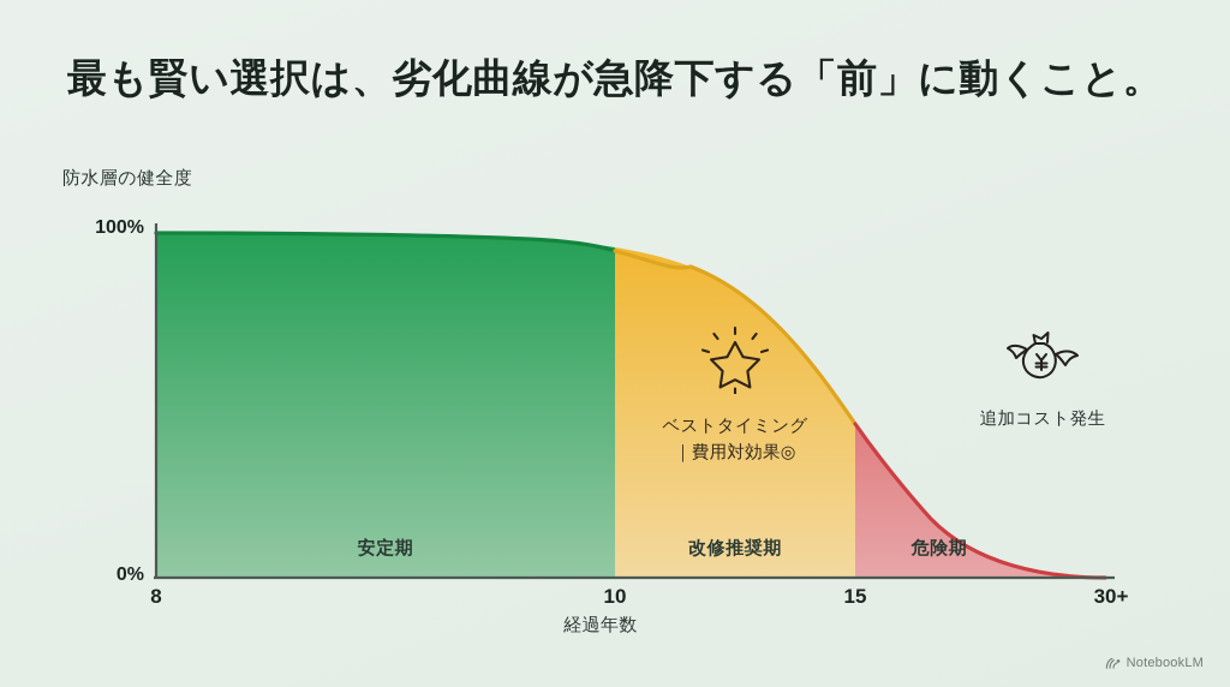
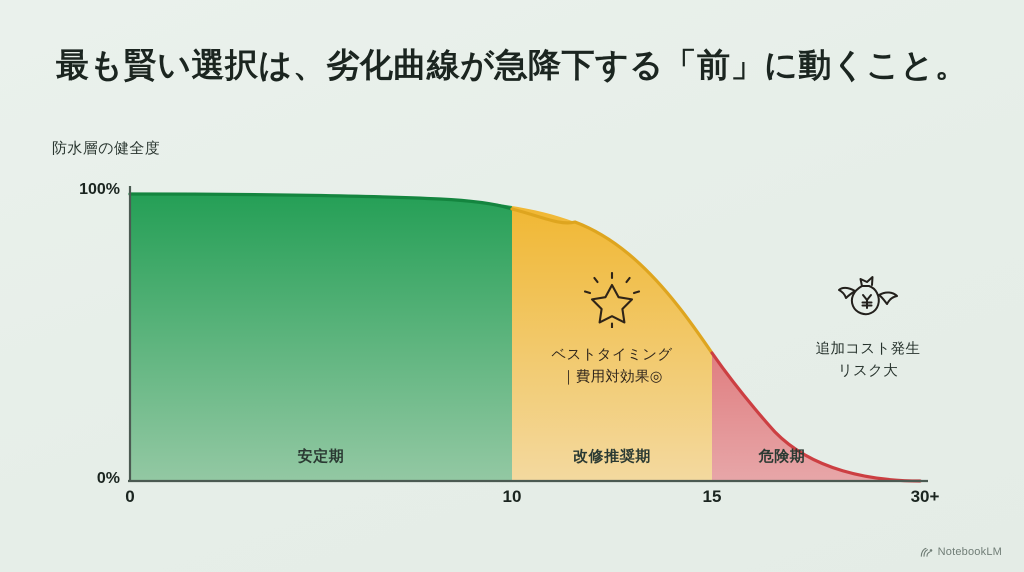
  最も賢い選択は、劣化曲線が急降下する「前」に動くこと。
  防水層の健全度
  100%
  0%
- 8
+ 0
  10
  15
  30+
- 経過年数
  安定期
  改修推奨期
  危険期
  ベストタイミング
  ｜費用対効果◎
  追加コスト発生
+ リスク大
  NotebookLM
